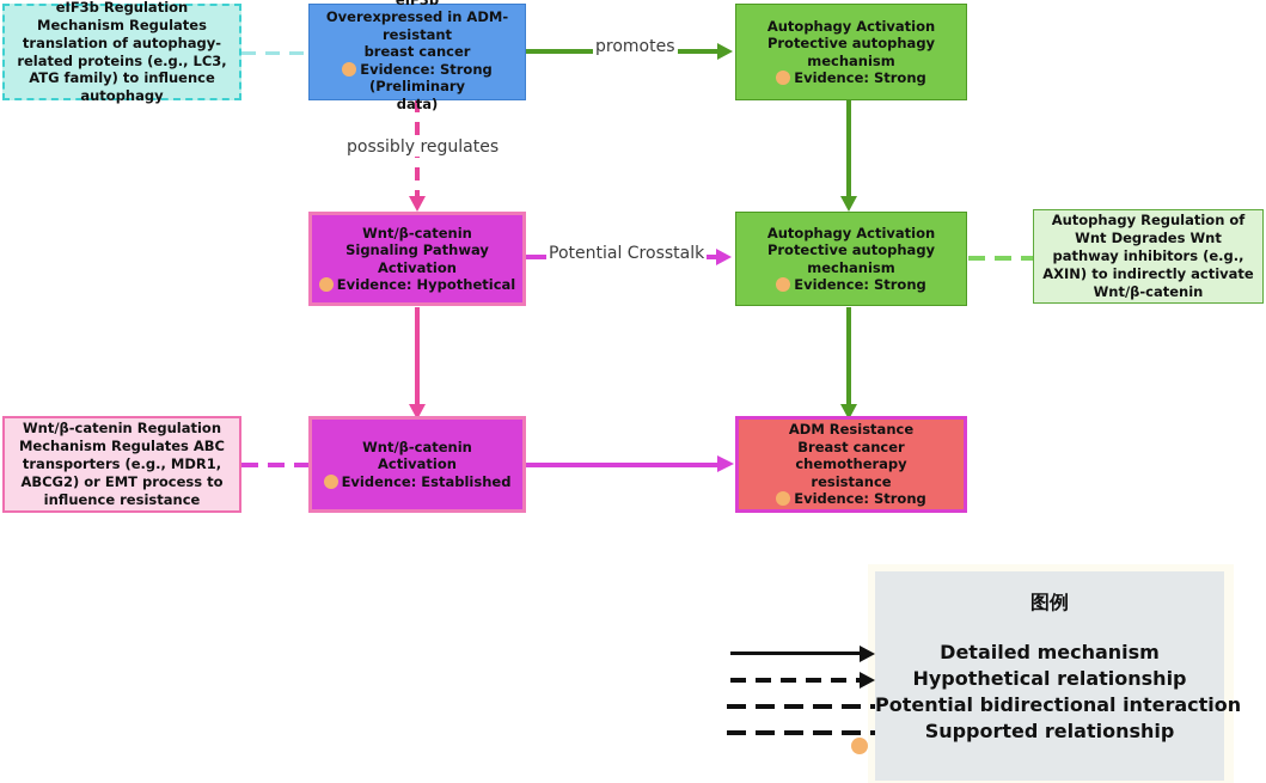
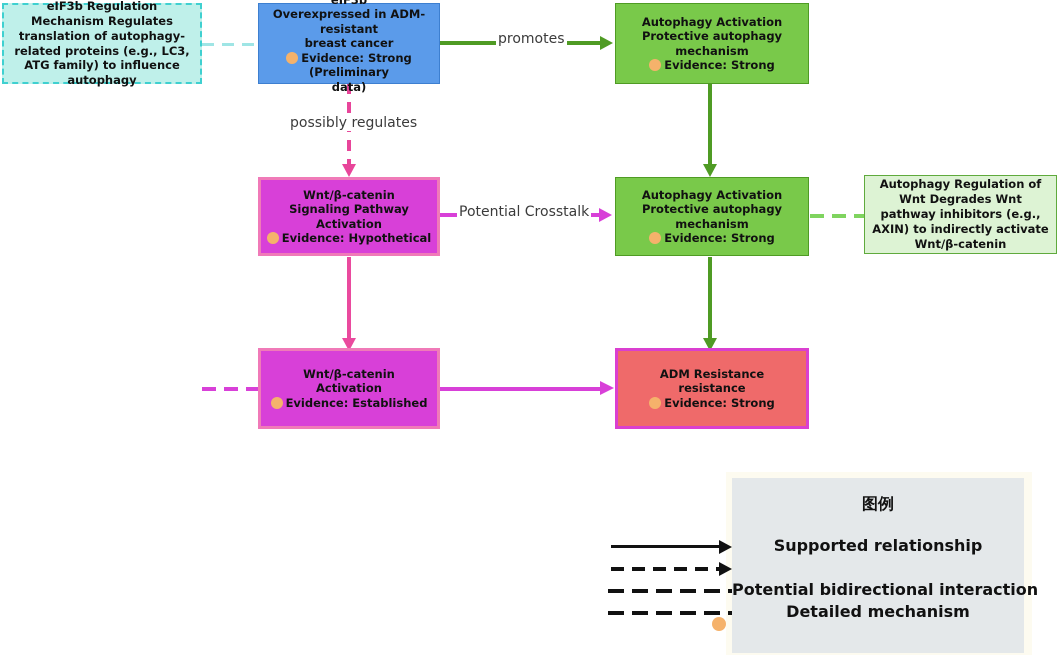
  promotes
  possibly regulates
  Potential Crosstalk
  eIF3b Regulation Mechanism Regulates translation of autophagy- related proteins (e.g., LC3, ATG family) to influence autophagy
- Wnt/β-catenin Regulation Mechanism Regulates ABC transporters (e.g., MDR1, ABCG2) or EMT process to influence resistance
  Autophagy Regulation of Wnt Degrades Wnt pathway inhibitors (e.g., AXIN) to indirectly activate Wnt/β-catenin
  Overexpressed in ADM-resistant
  breast cancer
  Evidence: Strong (Preliminary
  data)
  Autophagy Activation
  Protective autophagy mechanism
  Evidence: Strong
  Wnt/β-catenin
  Signaling Pathway Activation
  Evidence: Hypothetical
  Autophagy Activation
  Protective autophagy mechanism
  Evidence: Strong
  Wnt/β-catenin
  Activation
  Evidence: Established
  ADM Resistance
- Breast cancer chemotherapy
  resistance
  Evidence: Strong
  图例
- Detailed mechanism
+ Supported relationship
- Hypothetical relationship
  Potential bidirectional interaction
- Supported relationship
+ Detailed mechanism
